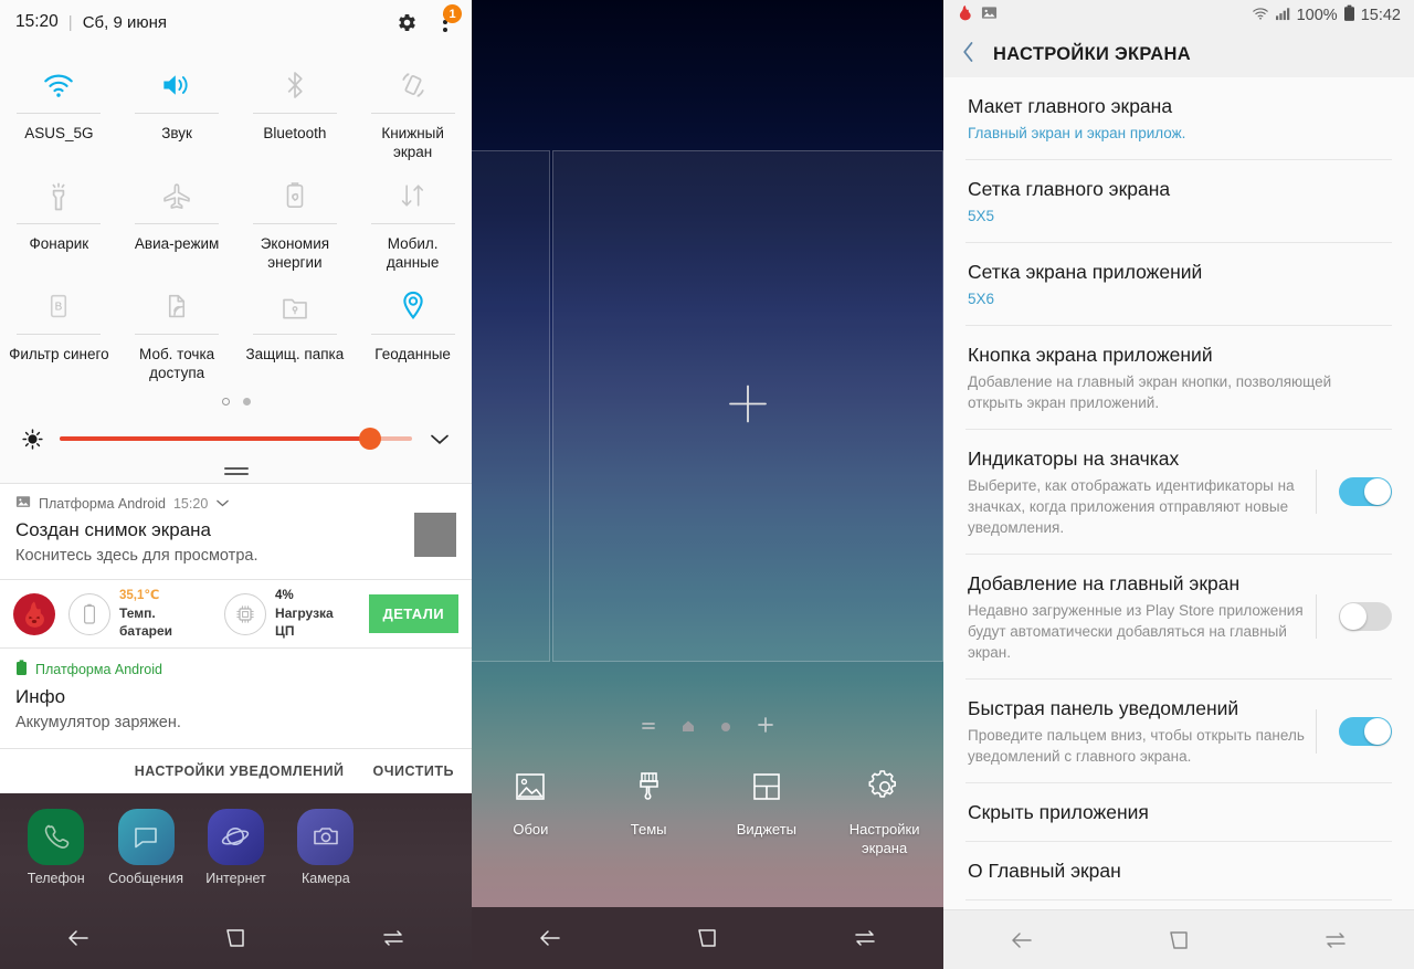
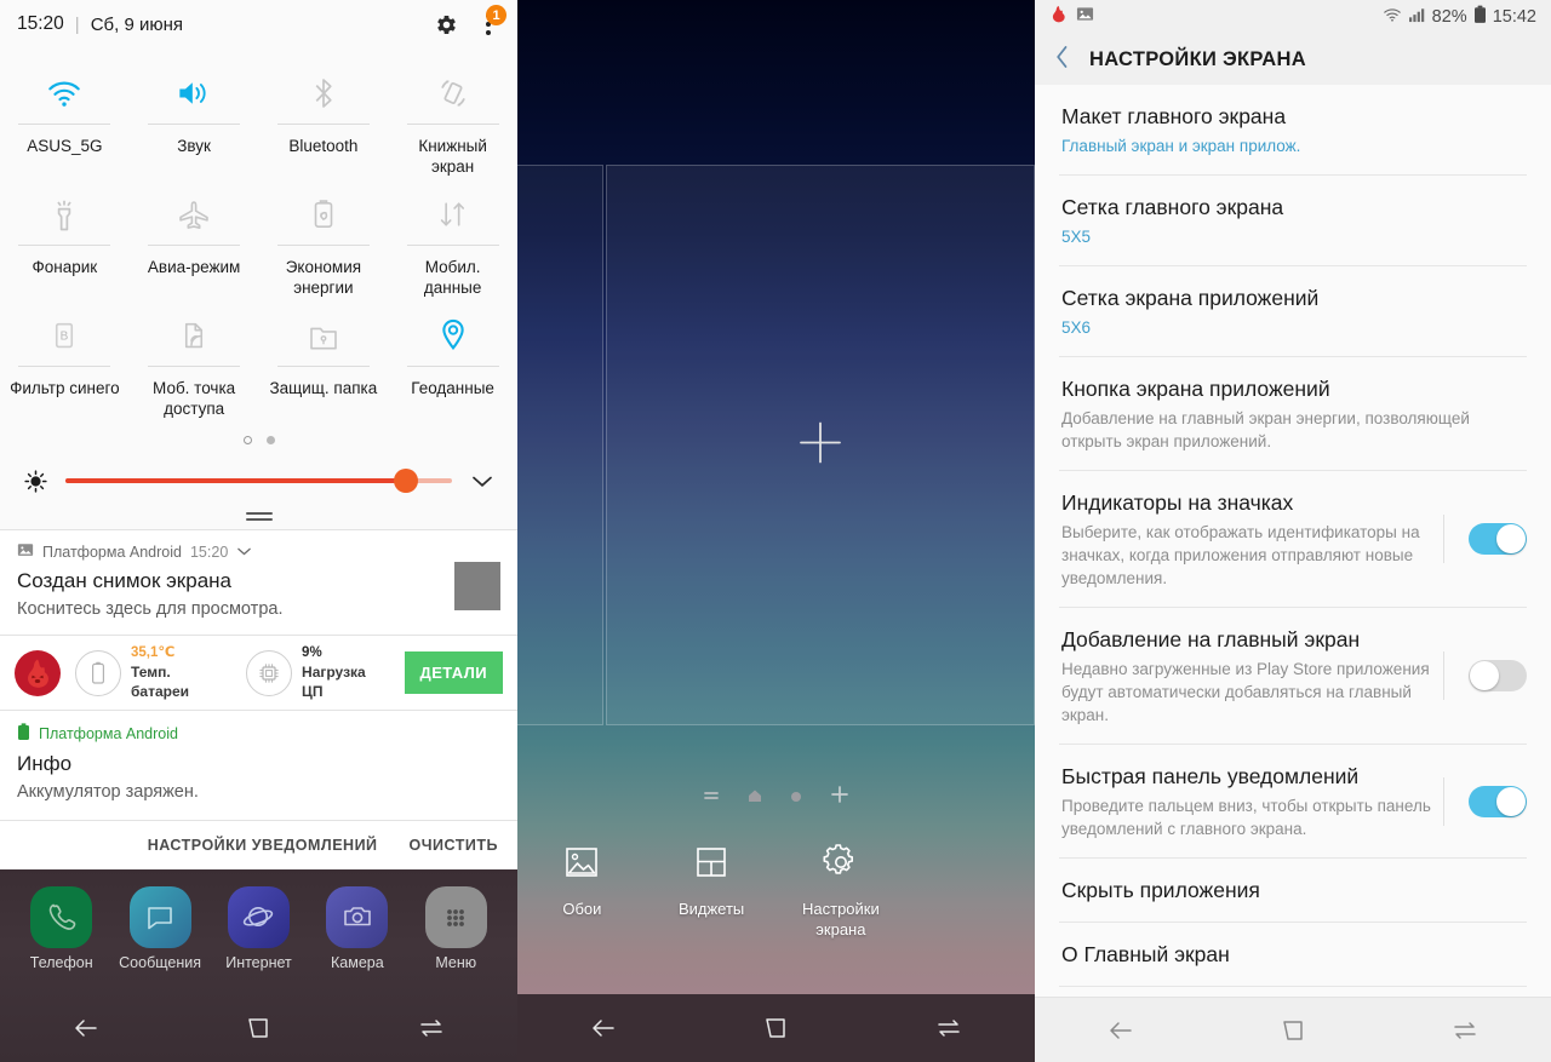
  15:20
  |
  Сб, 9 июня
  1
  ASUS_5G
  Звук
  Bluetooth
  Книжный экран
  Фонарик
  Авиа-режим
  Экономия энергии
  Мобил. данные
  B
  Фильтр синего
  Моб. точка доступа
  Защищ. папка
  Геоданные
  Платформа Android
  15:20
  Создан снимок экрана
  Коснитесь здесь для просмотра.
  35,1℃
  Темп. батареи
- 4%
+ 9%
  Нагрузка ЦП
  ДЕТАЛИ
  Платформа Android
  Инфо
  Аккумулятор заряжен.
  НАСТРОЙКИ УВЕДОМЛЕНИЙ
  ОЧИСТИТЬ
  Телефон
  Сообщения
  Интернет
  Камера
+ Меню
  Обои
- Темы
  Виджеты
  Настройки экрана
- 100%
+ 82%
  15:42
  НАСТРОЙКИ ЭКРАНА
  Макет главного экрана
  Главный экран и экран прилож.
  Сетка главного экрана
  5X5
  Сетка экрана приложений
  5X6
  Кнопка экрана приложений
- Добавление на главный экран кнопки, позволяющей открыть экран приложений.
+ Добавление на главный экран энергии, позволяющей открыть экран приложений.
  Индикаторы на значках
  Выберите, как отображать идентификаторы на значках, когда приложения отправляют новые уведомления.
  Добавление на главный экран
  Недавно загруженные из Play Store приложения будут автоматически добавляться на главный экран.
  Быстрая панель уведомлений
  Проведите пальцем вниз, чтобы открыть панель уведомлений с главного экрана.
  Скрыть приложения
  О Главный экран
